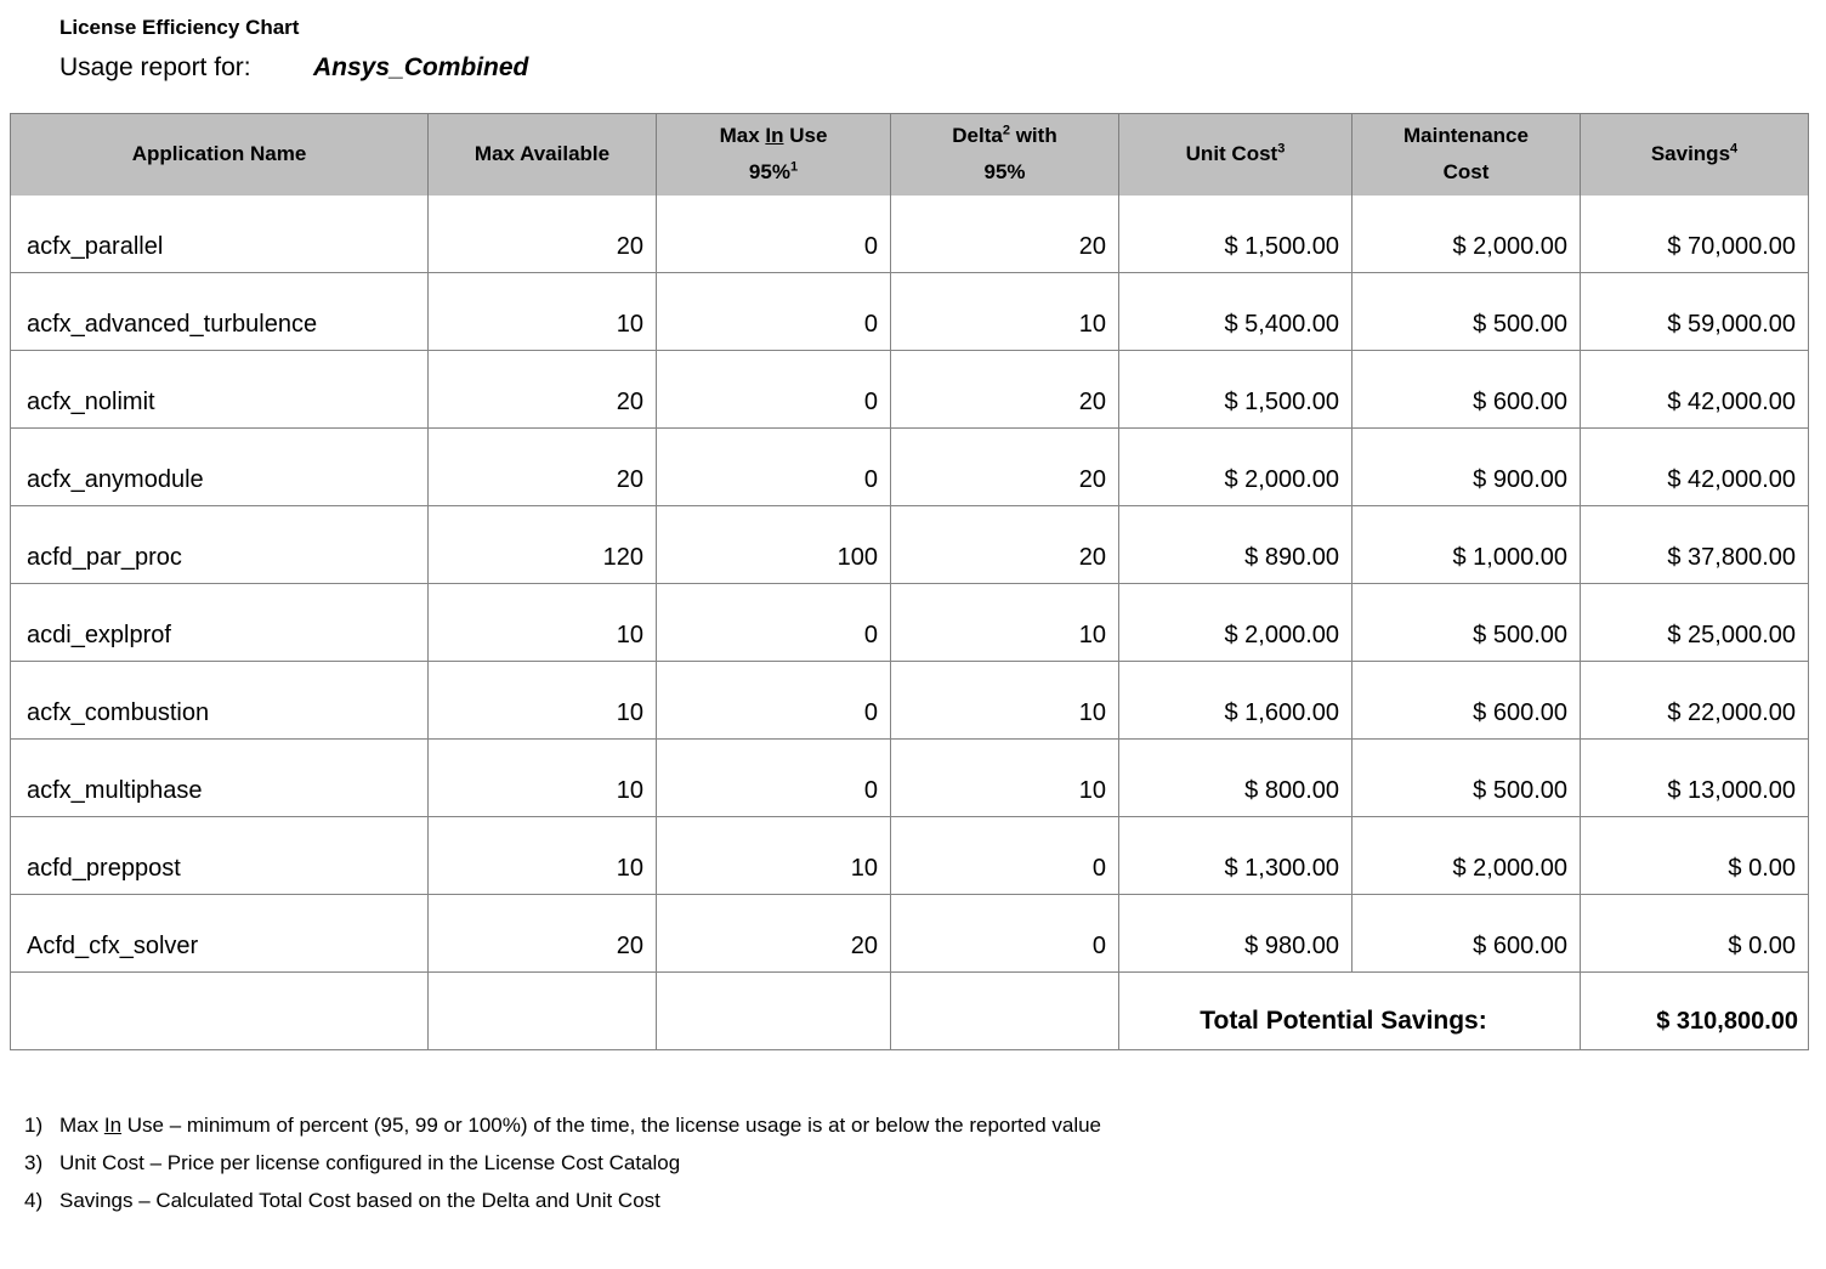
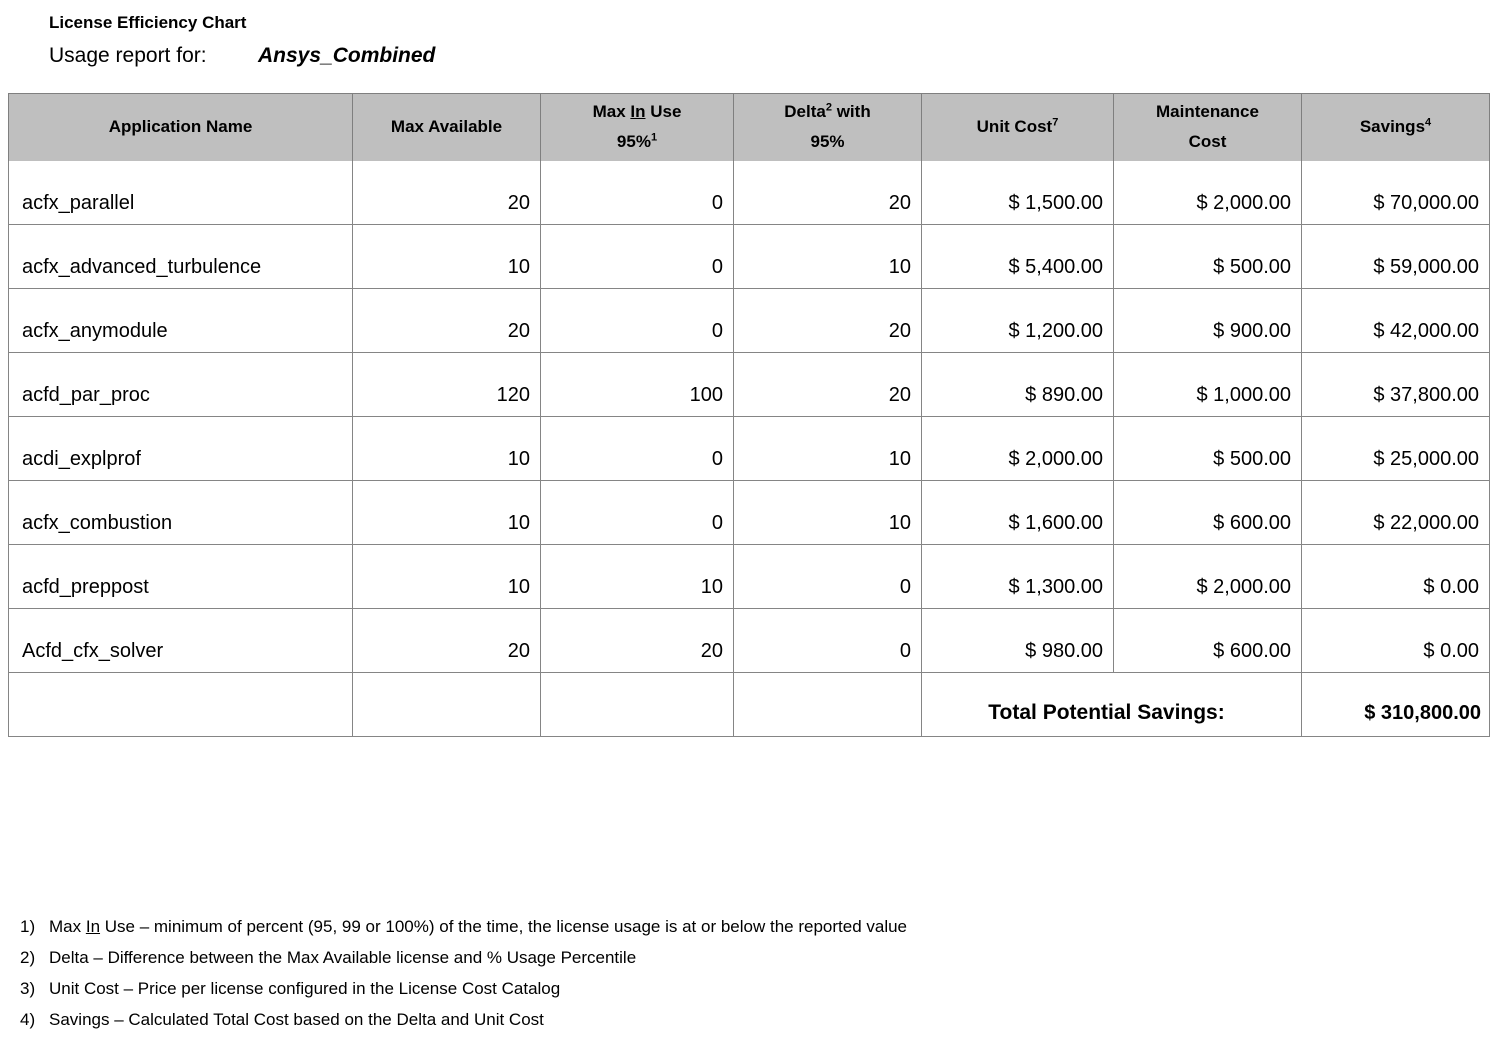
  License Efficiency Chart
  Usage report for: Ansys_Combined
- Application Name	Max Available	Max In Use 95%1	Delta2 with 95%	Unit Cost3	Maintenance Cost	Savings4
+ Application Name	Max Available	Max In Use 95%1	Delta2 with 95%	Unit Cost7	Maintenance Cost	Savings4
  acfx_parallel	20	0	20	$ 1,500.00	$ 2,000.00	$ 70,000.00
  acfx_advanced_turbulence	10	0	10	$ 5,400.00	$ 500.00	$ 59,000.00
- acfx_nolimit	20	0	20	$ 1,500.00	$ 600.00	$ 42,000.00
- acfx_anymodule	20	0	20	$ 2,000.00	$ 900.00	$ 42,000.00
+ acfx_anymodule	20	0	20	$ 1,200.00	$ 900.00	$ 42,000.00
  acfd_par_proc	120	100	20	$ 890.00	$ 1,000.00	$ 37,800.00
  acdi_explprof	10	0	10	$ 2,000.00	$ 500.00	$ 25,000.00
  acfx_combustion	10	0	10	$ 1,600.00	$ 600.00	$ 22,000.00
- acfx_multiphase	10	0	10	$ 800.00	$ 500.00	$ 13,000.00
  acfd_preppost	10	10	0	$ 1,300.00	$ 2,000.00	$ 0.00
  Acfd_cfx_solver	20	20	0	$ 980.00	$ 600.00	$ 0.00
  				Total Potential Savings:	$ 310,800.00
  1)
  Max In Use – minimum of percent (95, 99 or 100%) of the time, the license usage is at or below the reported value
+ 2)
+ Delta – Difference between the Max Available license and % Usage Percentile
  3)
  Unit Cost – Price per license configured in the License Cost Catalog
  4)
  Savings – Calculated Total Cost based on the Delta and Unit Cost
